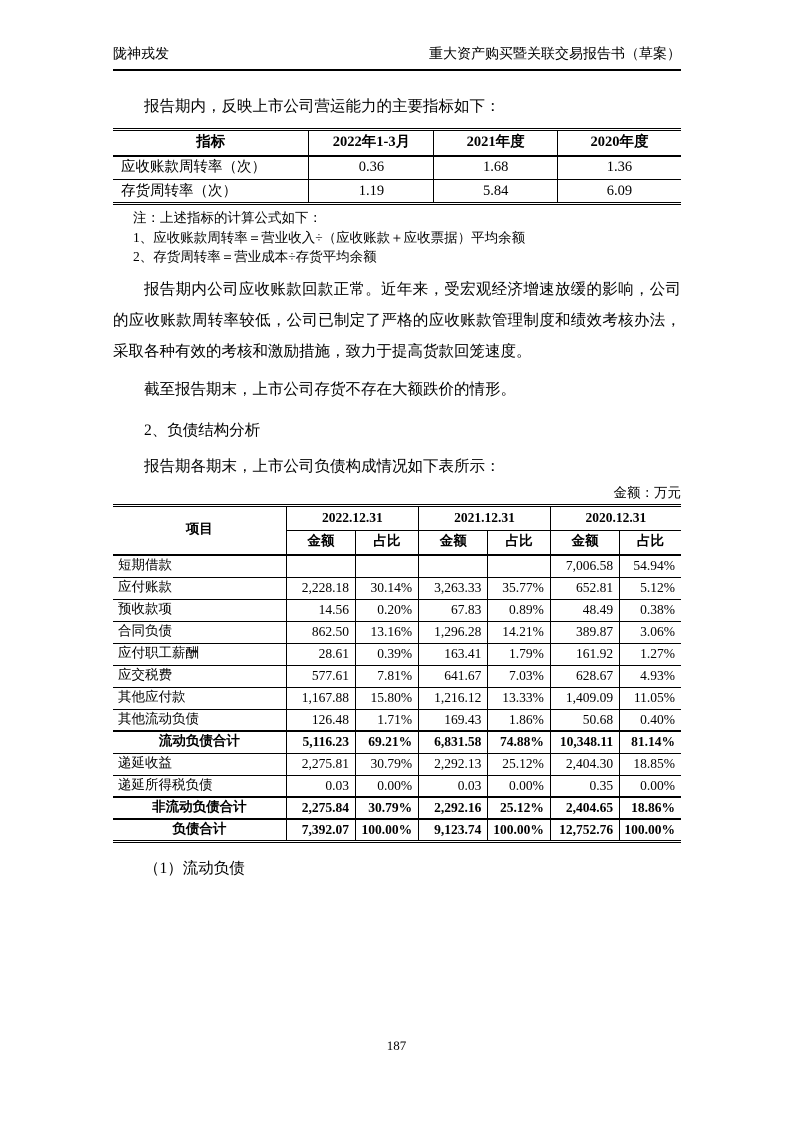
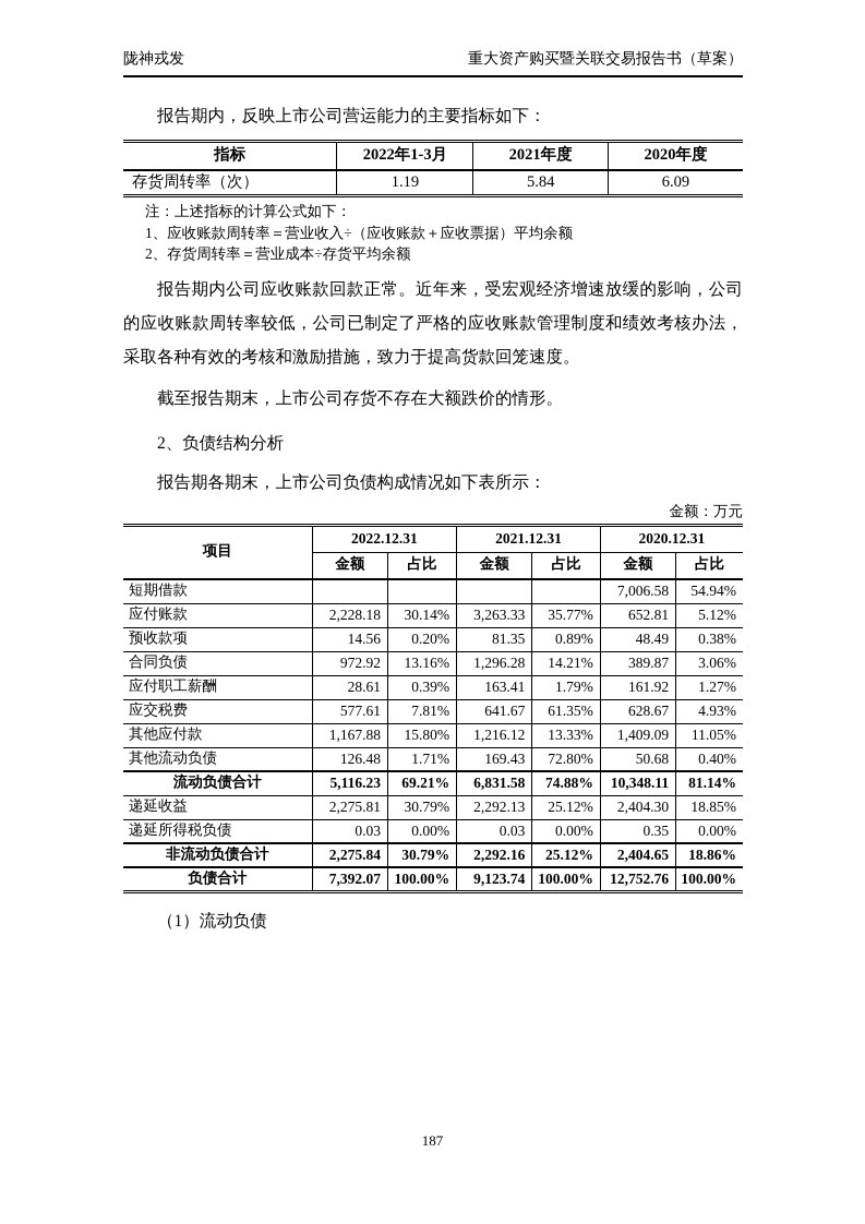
  陇神戎发
  重大资产购买暨关联交易报告书（草案）
  报告期内，反映上市公司营运能力的主要指标如下：
  指标	2022年1-3月	2021年度	2020年度
- 应收账款周转率（次）	0.36	1.68	1.36
  存货周转率（次）	1.19	5.84	6.09
  注：上述指标的计算公式如下：
  1、应收账款周转率＝营业收入÷（应收账款＋应收票据）平均余额
  2、存货周转率＝营业成本÷存货平均余额
  报告期内公司应收账款回款正常。近年来，受宏观经济增速放缓的影响，公司的应收账款周转率较低，公司已制定了严格的应收账款管理制度和绩效考核办法，采取各种有效的考核和激励措施，致力于提高货款回笼速度。
  截至报告期末，上市公司存货不存在大额跌价的情形。
  2、负债结构分析
  报告期各期末，上市公司负债构成情况如下表所示：
  金额：万元
  项目	2022.12.31	2021.12.31	2020.12.31
  金额	占比	金额	占比	金额	占比
  短期借款					7,006.58	54.94%
  应付账款	2,228.18	30.14%	3,263.33	35.77%	652.81	5.12%
- 预收款项	14.56	0.20%	67.83	0.89%	48.49	0.38%
+ 预收款项	14.56	0.20%	81.35	0.89%	48.49	0.38%
- 合同负债	862.50	13.16%	1,296.28	14.21%	389.87	3.06%
+ 合同负债	972.92	13.16%	1,296.28	14.21%	389.87	3.06%
  应付职工薪酬	28.61	0.39%	163.41	1.79%	161.92	1.27%
- 应交税费	577.61	7.81%	641.67	7.03%	628.67	4.93%
+ 应交税费	577.61	7.81%	641.67	61.35%	628.67	4.93%
  其他应付款	1,167.88	15.80%	1,216.12	13.33%	1,409.09	11.05%
- 其他流动负债	126.48	1.71%	169.43	1.86%	50.68	0.40%
+ 其他流动负债	126.48	1.71%	169.43	72.80%	50.68	0.40%
  流动负债合计	5,116.23	69.21%	6,831.58	74.88%	10,348.11	81.14%
  递延收益	2,275.81	30.79%	2,292.13	25.12%	2,404.30	18.85%
  递延所得税负债	0.03	0.00%	0.03	0.00%	0.35	0.00%
  非流动负债合计	2,275.84	30.79%	2,292.16	25.12%	2,404.65	18.86%
  负债合计	7,392.07	100.00%	9,123.74	100.00%	12,752.76	100.00%
  （1）流动负债
  187
